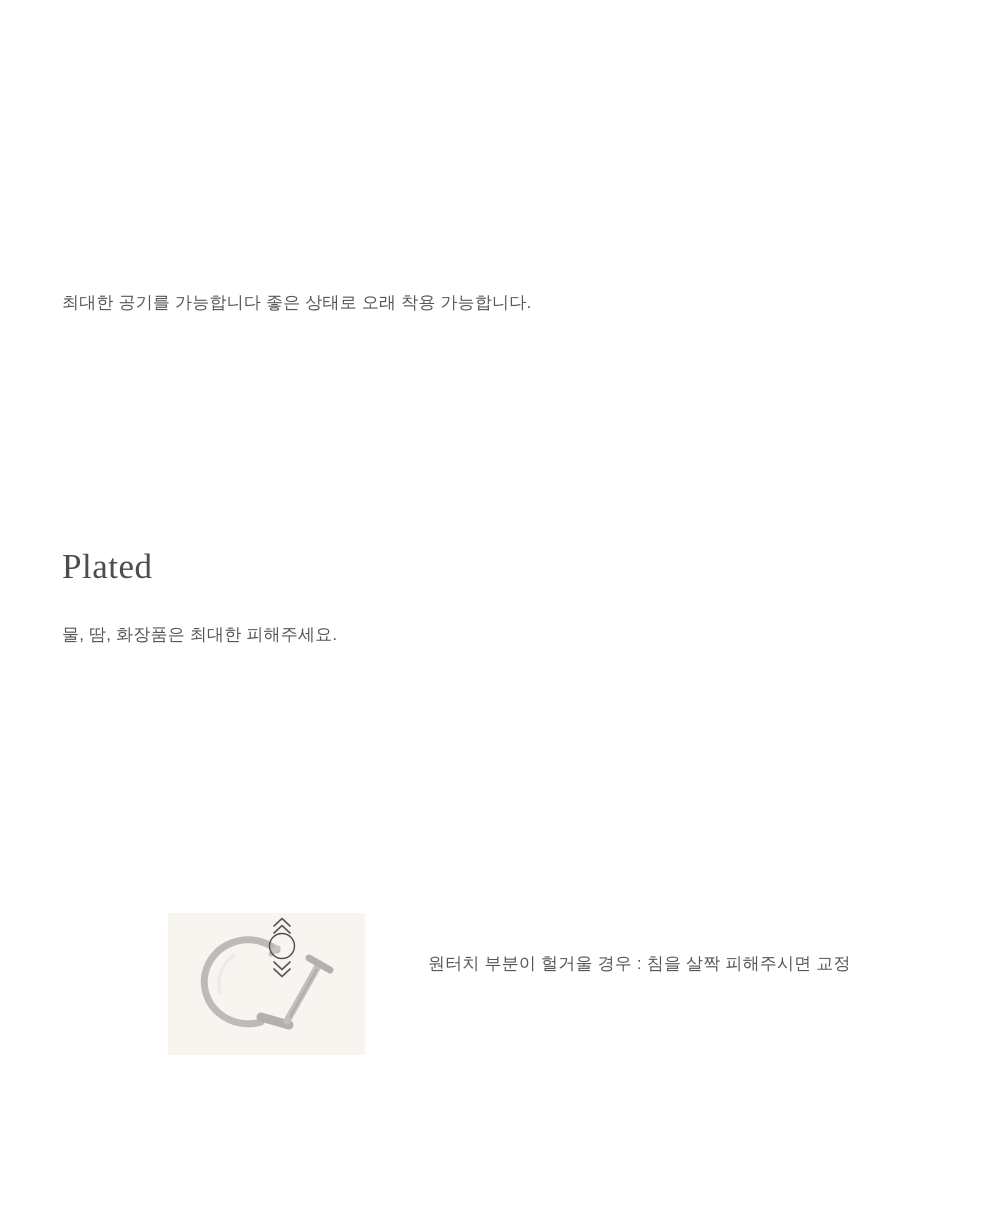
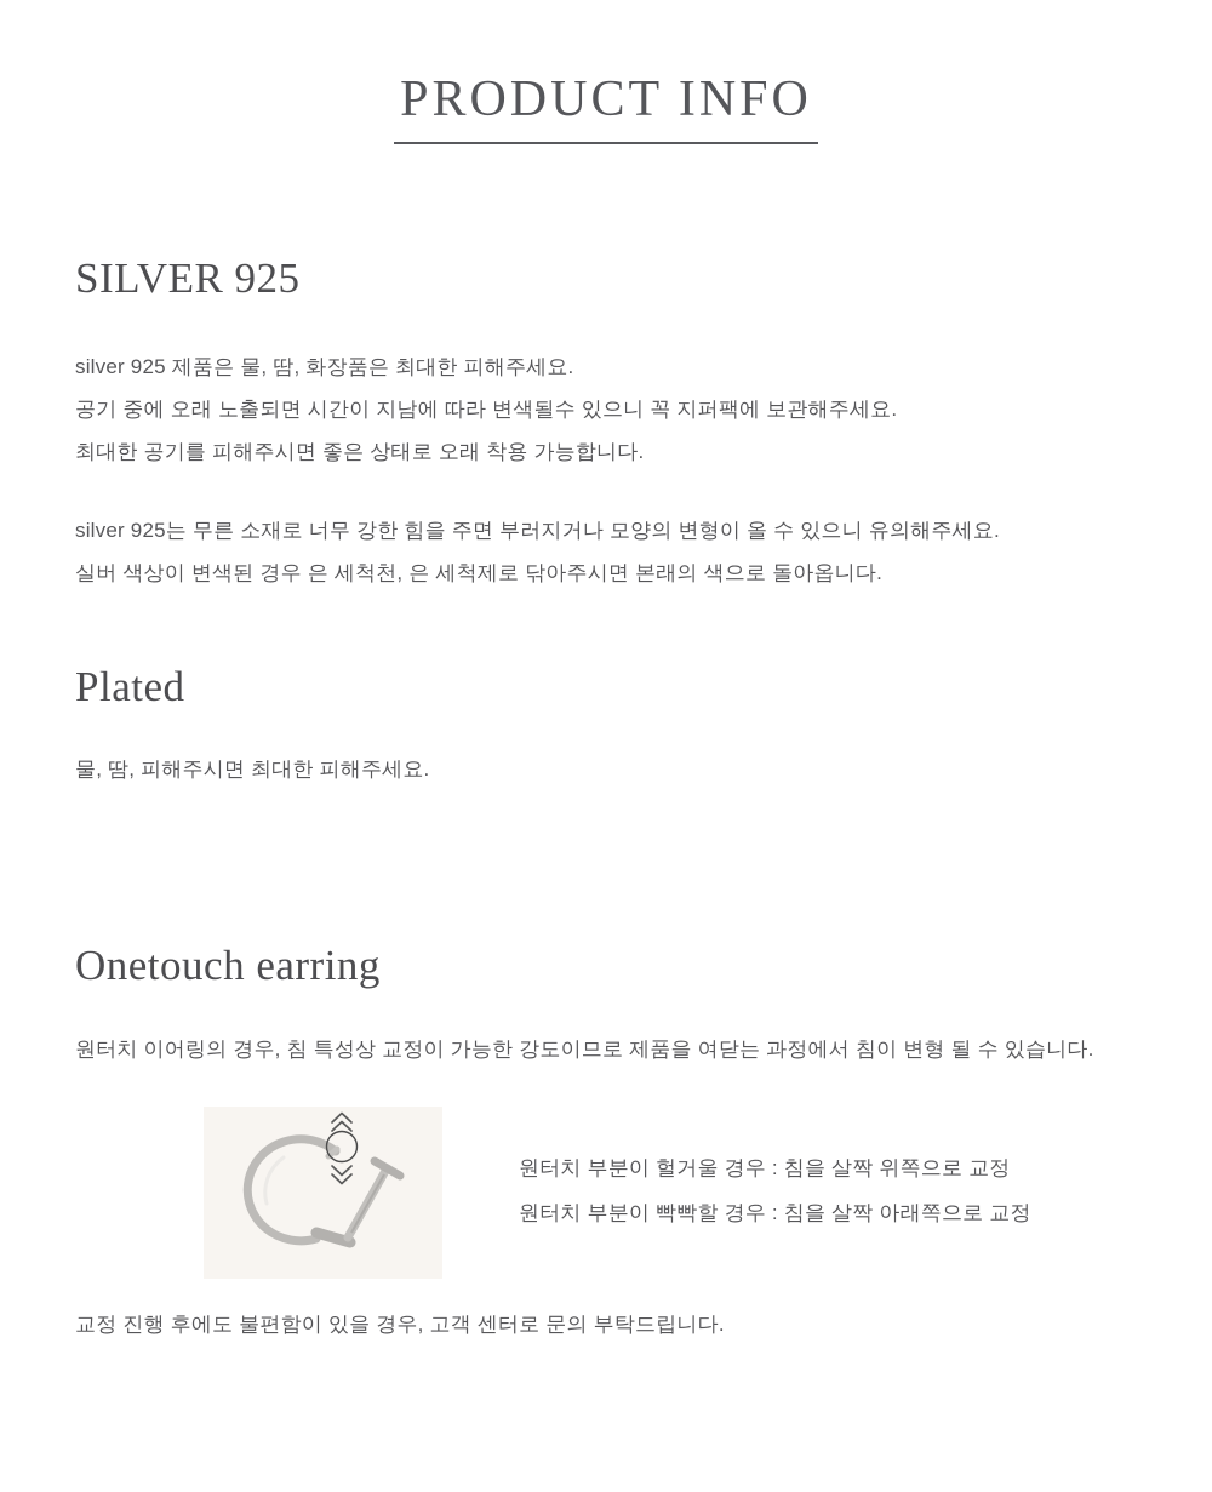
+ PRODUCT INFO
+ SILVER 925
+ silver 925 제품은 물, 땀, 화장품은 최대한 피해주세요.
+ 공기 중에 오래 노출되면 시간이 지남에 따라 변색될수 있으니 꼭 지퍼팩에 보관해주세요.
- 최대한 공기를 가능합니다 좋은 상태로 오래 착용 가능합니다.
+ 최대한 공기를 피해주시면 좋은 상태로 오래 착용 가능합니다.
+ silver 925는 무른 소재로 너무 강한 힘을 주면 부러지거나 모양의 변형이 올 수 있으니 유의해주세요.
+ 실버 색상이 변색된 경우 은 세척천, 은 세척제로 닦아주시면 본래의 색으로 돌아옵니다.
  Plated
- 물, 땀, 화장품은 최대한 피해주세요.
+ 물, 땀, 피해주시면 최대한 피해주세요.
+ Onetouch earring
+ 원터치 이어링의 경우, 침 특성상 교정이 가능한 강도이므로 제품을 여닫는 과정에서 침이 변형 될 수 있습니다.
- 원터치 부분이 헐거울 경우 : 침을 살짝 피해주시면 교정
+ 원터치 부분이 헐거울 경우 : 침을 살짝 위쪽으로 교정
+ 원터치 부분이 빡빡할 경우 : 침을 살짝 아래쪽으로 교정
+ 교정 진행 후에도 불편함이 있을 경우, 고객 센터로 문의 부탁드립니다.
